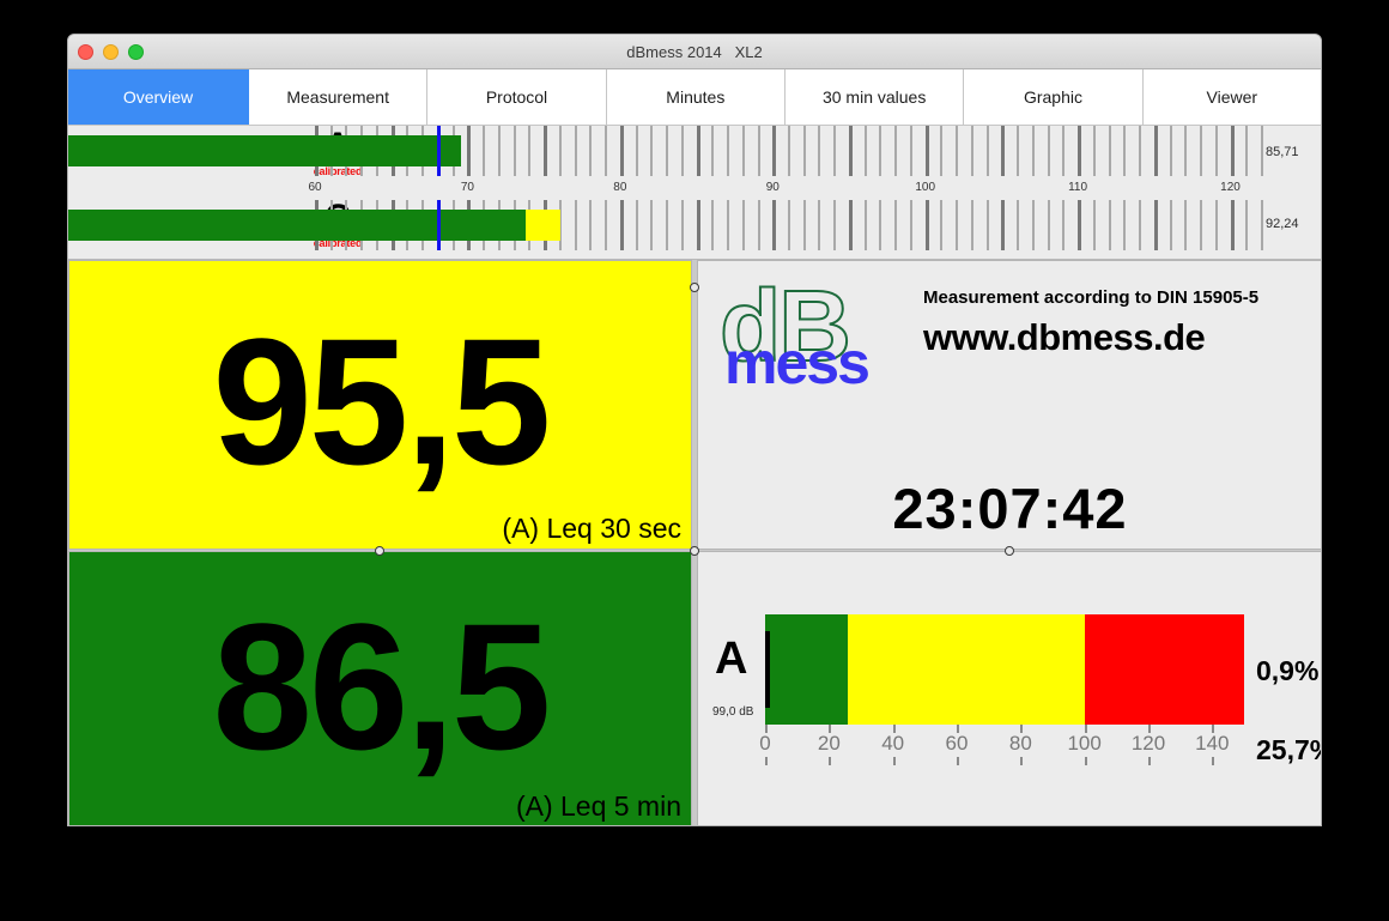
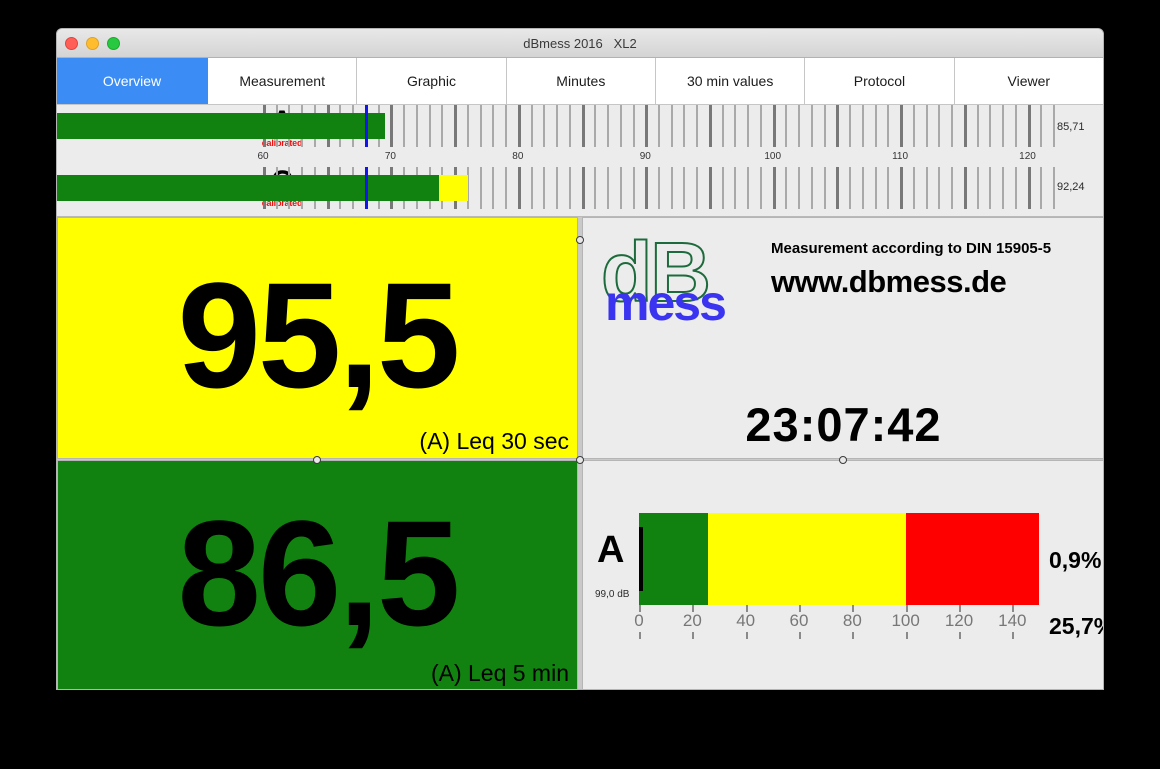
- dBmess 2014 XL2
+ dBmess 2016 XL2
  Overview
  Measurement
- Protocol
+ Graphic
  Minutes
  30 min values
- Graphic
+ Protocol
  Viewer
  albrated
  85,71
  albrated
  92,24
  60
  70
  80
  90
  100
  110
  120
  95,5
  (A) Leq 30 sec
  86,5
  (A) Leq 5 min
  dB
  mess
  Measurement according to DIN 15905-5
  www.dbmess.de
  23:07:42
  A
  99,0 dB
  0
  20
  40
  60
  80
  100
  120
  140
  0,9%
  25,7
